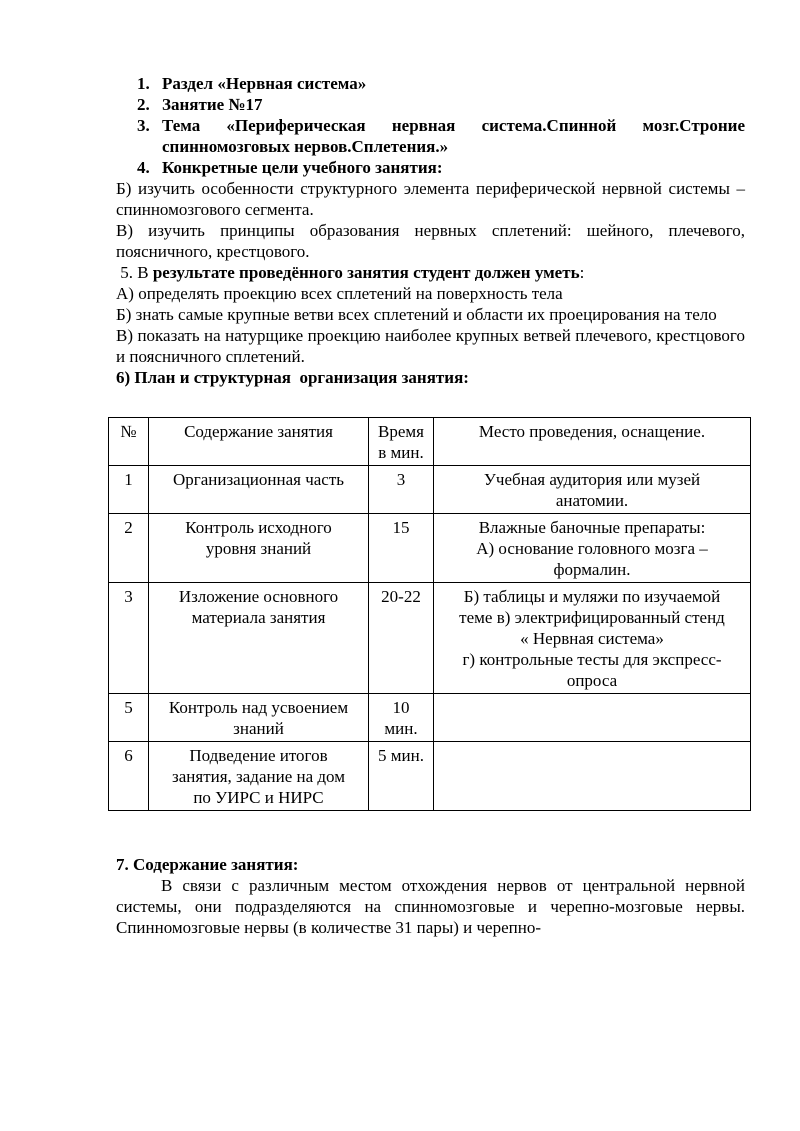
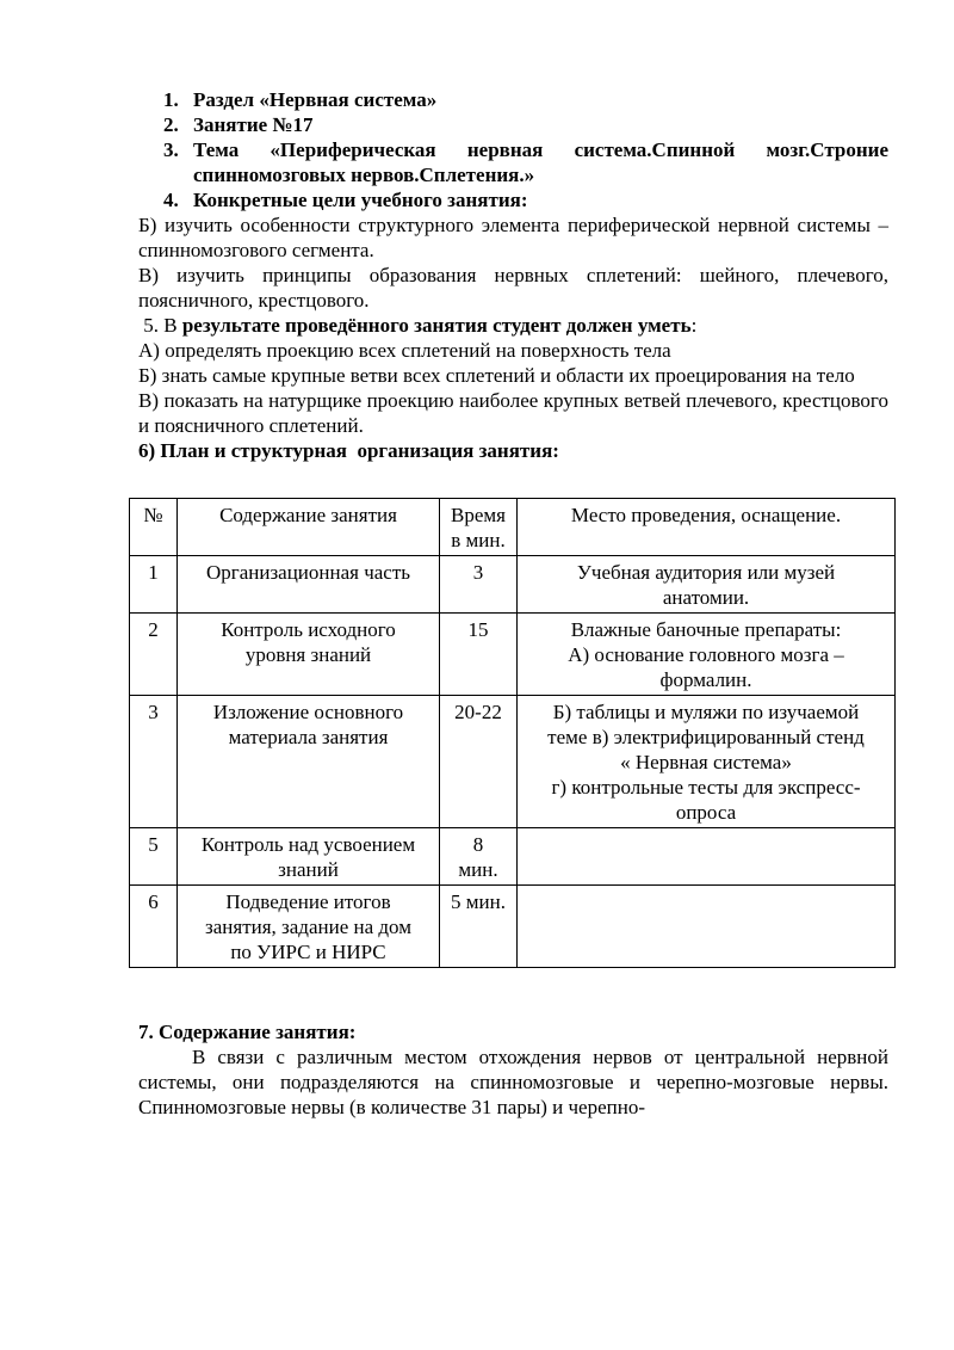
  1.
  Раздел «Нервная система»
  2.
  Занятие №17
  3.
  Тема «Периферическая нервная система.Спинной мозг.Строние спинномозговых нервов.Сплетения.»
  4.
  Конкретные цели учебного занятия:
  Б) изучить особенности структурного элемента периферической нервной системы – спинномозгового сегмента.
  В) изучить принципы образования нервных сплетений: шейного, плечевого, поясничного, крестцового.
  5. В результате проведённого занятия студент должен уметь:
  А) определять проекцию всех сплетений на поверхность тела
  Б) знать самые крупные ветви всех сплетений и области их проецирования на тело
  В) показать на натурщике проекцию наиболее крупных ветвей плечевого, крестцового и поясничного сплетений.
  6) План и структурная организация занятия:
  №	Содержание занятия	Время в мин.	Место проведения, оснащение.
  1	Организационная часть	3	Учебная аудитория или музей анатомии.
  2	Контроль исходного уровня знаний	15	Влажные баночные препараты: А) основание головного мозга – формалин.
  3	Изложение основного материала занятия	20-22	Б) таблицы и муляжи по изучаемой теме в) электрифицированный стенд « Нервная система» г) контрольные тесты для экспресс- опроса
- 5	Контроль над усвоением знаний	10 мин.
+ 5	Контроль над усвоением знаний	8 мин.
  6	Подведение итогов занятия, задание на дом по УИРС и НИРС	5 мин.
  7. Содержание занятия:
  В связи с различным местом отхождения нервов от центральной нервной системы, они подразделяются на спинномозговые и черепно-мозговые нервы. Спинномозговые нервы (в количестве 31 пары) и черепно-
